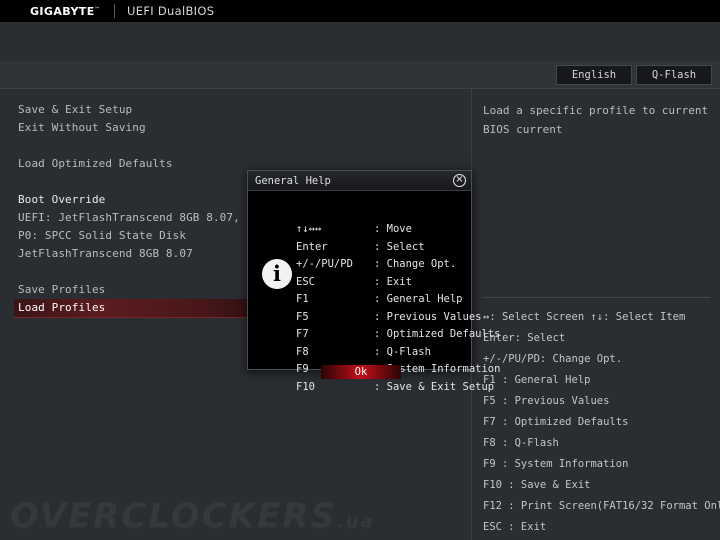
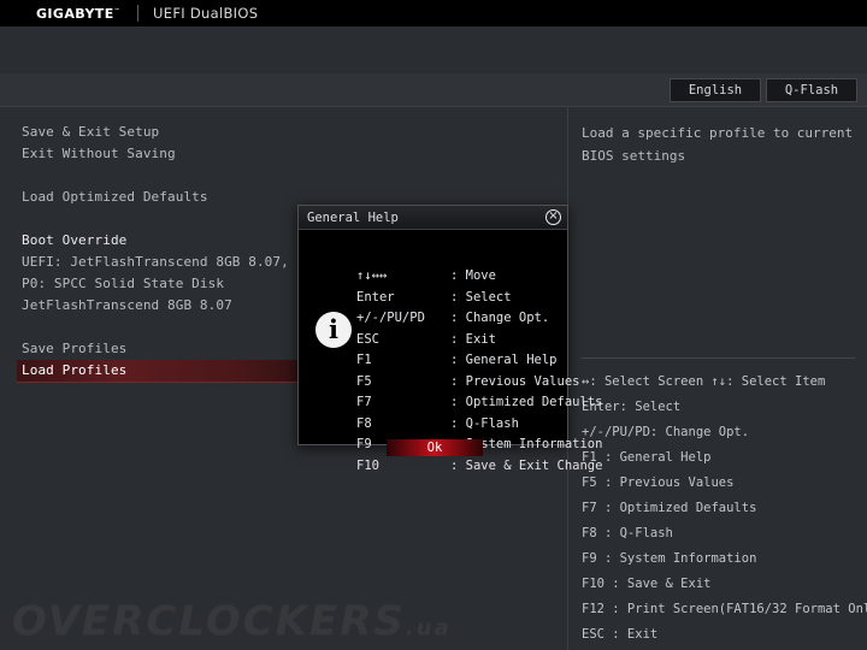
  GIGABYTE
  UEFI DualBIOS
  English
  Q-Flash
  Save & Exit Setup
  Exit Without Saving
  Load Optimized Defaults
  Boot Override
  UEFI: JetFlashTranscend 8GB 8.07,
  P0: SPCC Solid State Disk
  JetFlashTranscend 8GB 8.07
  Save Profiles
  Load Profiles
- Load a specific profile to current BIOS current
+ Load a specific profile to current BIOS settings
  ↔: Select Screen ↑↓: Select Item
  Enter: Select
  +/-/PU/PD: Change Opt.
  F1 : General Help
  F5 : Previous Values
  F7 : Optimized Defaults
  F8 : Q-Flash
  F9 : System Information
  F10 : Save & Exit
  F12 : Print Screen(FAT16/32 Format On
  ESC : Exit
  General Help
  ×
  i
  ↑↓↔↔ : Move
  Enter : Select
  +/-/PU/PD : Change Opt.
  ESC : Exit
  F1 : General Help
  F5 : Previous Values
  F7 : Optimized Defaults
  F8 : Q-Flash
  F9 stem Information
- F10 : Save & Exit Setup
+ F10 : Save & Exit Change
  Ok
